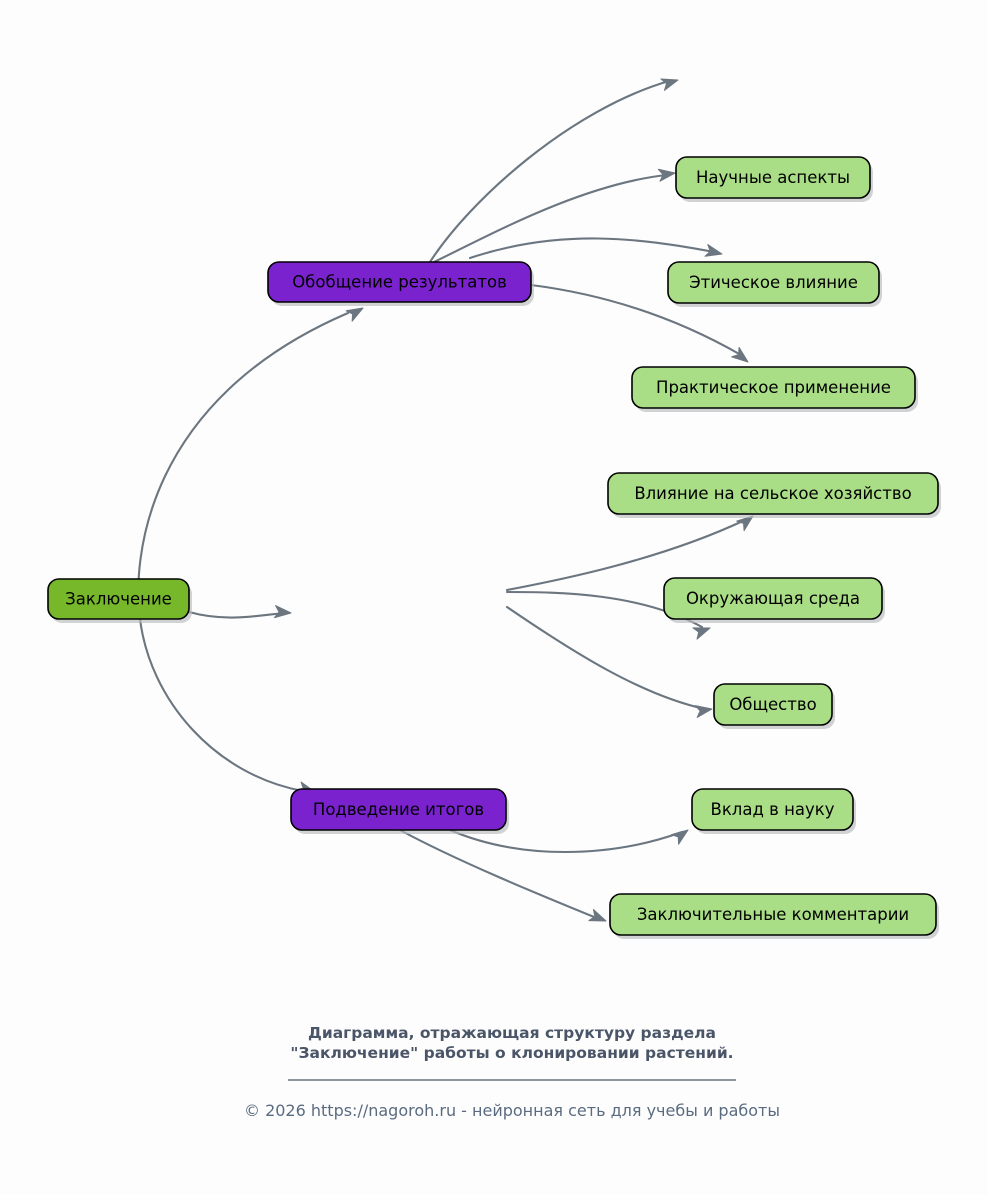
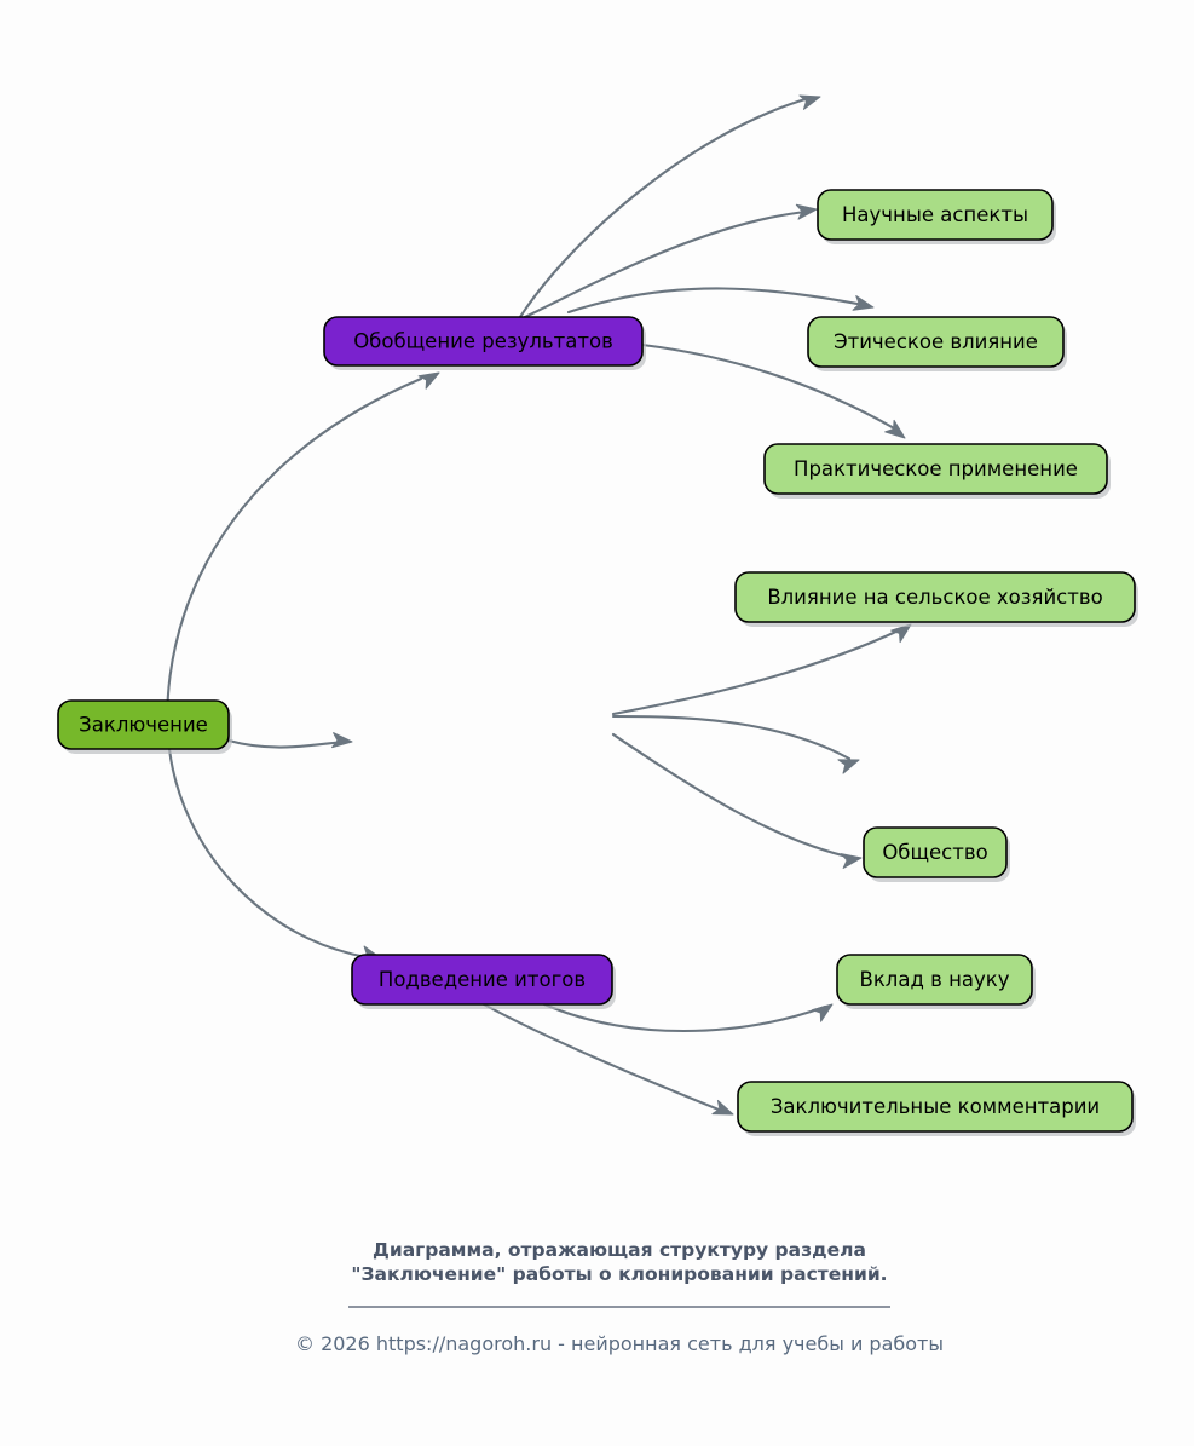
  Научные аспекты
  Этическое влияние
  Практическое применение
  Обобщение результатов
  Влияние на сельское хозяйство
- Окружающая среда
  Общество
  Вклад в науку
  Заключительные комментарии
  Подведение итогов
  Заключение
  Диаграмма, отражающая структуру раздела
  "Заключение" работы о клонировании растений.
  © 2026 https://nagoroh.ru - нейронная сеть для учебы и работы
